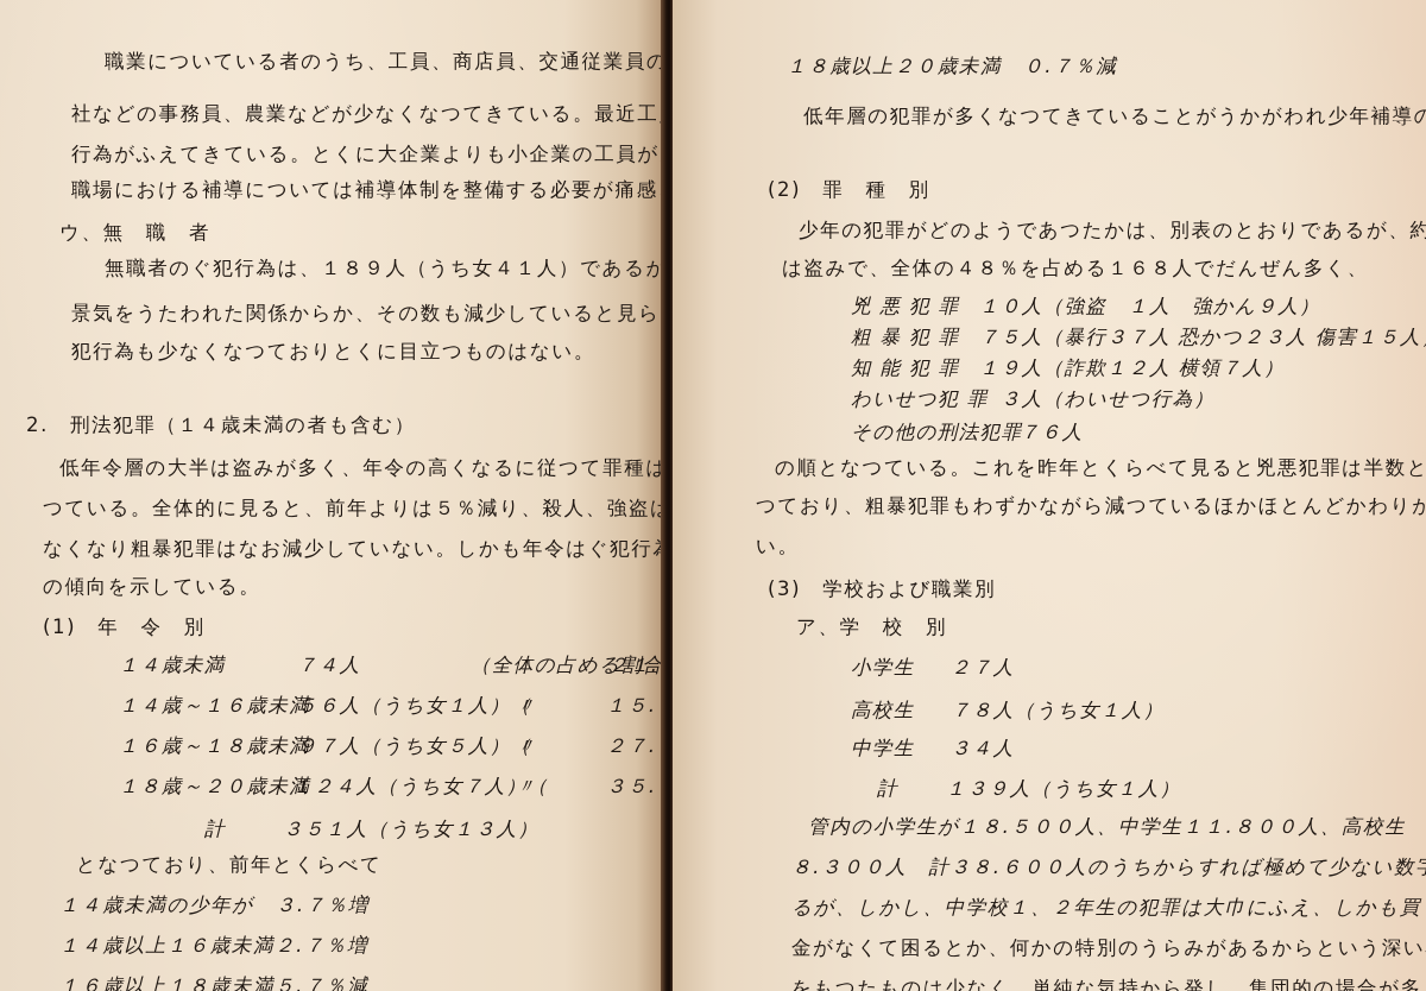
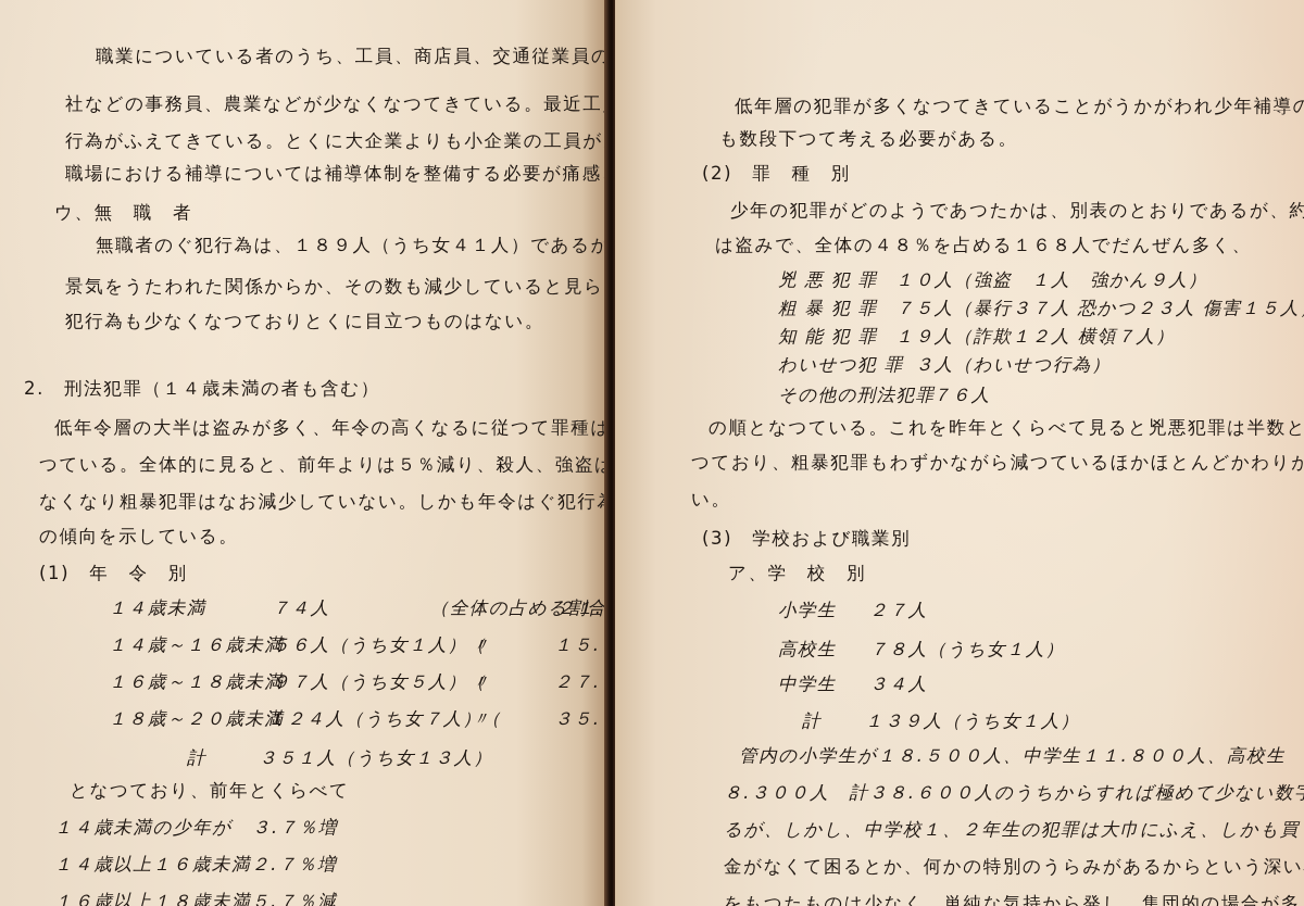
  職業についている者のうち、工員、商店員、交通従業員の
  社などの事務員、農業などが少なくなつてきている。最近工
  行為がふえてきている。とくに大企業よりも小企業の工員が
  職場における補導については補導体制を整備する必要が痛感
  ウ、無 職 者
  無職者のぐ犯行為は、１８９人（うち女４１人）であるが
  景気をうたわれた関係からか、その数も減少していると見ら
  犯行為も少なくなつておりとくに目立つものはない。
  2. 刑法犯罪（１４歳未満の者も含む）
  低年令層の大半は盗みが多く、年令の高くなるに従つて罪種は
  つている。全体的に見ると、前年よりは５％減り、殺人、強盗
  なくなり粗暴犯罪はなお減少していない。しかも年令はぐ犯行
  の傾向を示している。
  (1) 年 令 別
  １４歳未満
  ７４人
  （全体の占める割合
  １４歳～１６歳未満
  ５６人（うち女１人）（
  〃
  １６歳～１８歳未満
  ９７人（うち女５人）（
  〃
  １８歳～２０歳未満
  １２４人（うち女７人）（
  〃
  計
  ３５１人（うち女１３人）
  となつており、前年とくらべて
  １４歳未満の少年が ３.７％増
  １４歳以上１６歳未満２.７％増
  １６歳以上１８歳未満５.７％減
- １８歳以上２０歳未満 ０.７％減
  低年層の犯罪が多くなつてきていることがうかがわれ少年補導の
+ も数段下つて考える必要がある。
  (2) 罪 種 別
  少年の犯罪がどのようであつたかは、別表のとおりであるが、約
  は盗みで、全体の４８％を占める１６８人でだんぜん多く、
  兇 悪 犯 罪
  １０人（強盗 １人 強かん９人）
  粗 暴 犯 罪
  ７５人（暴行３７人 恐かつ２３人 傷害１５人
  知 能 犯 罪
  １９人（詐欺１２人 横領７人）
  わいせつ犯 罪
  ３人（わいせつ行為）
  その他の刑法犯罪
  ７６人
  の順となつている。これを昨年とくらべて見ると兇悪犯罪は半数と
  つており、粗暴犯罪もわずかながら減つているほかほとんどかわりが
  い。
  (3) 学校および職業別
  ア、学 校 別
  小学生
  ２７人
  高校生
  ７８人（うち女１人）
  中学生
  ３４人
  計
  １３９人（うち女１人）
  管内の小学生が１８.５００人、中学生１１.８００人、高校生
  ８.３００人 計３８.６００人のうちからすれば極めて少ない数
  るが、しかし、中学校１、２年生の犯罪は大巾にふえ、しかも買
  金がなくて困るとか、何かの特別のうらみがあるからという深い
  をもつたものは少なく、単純な気持から発し、集団的の場合が多
